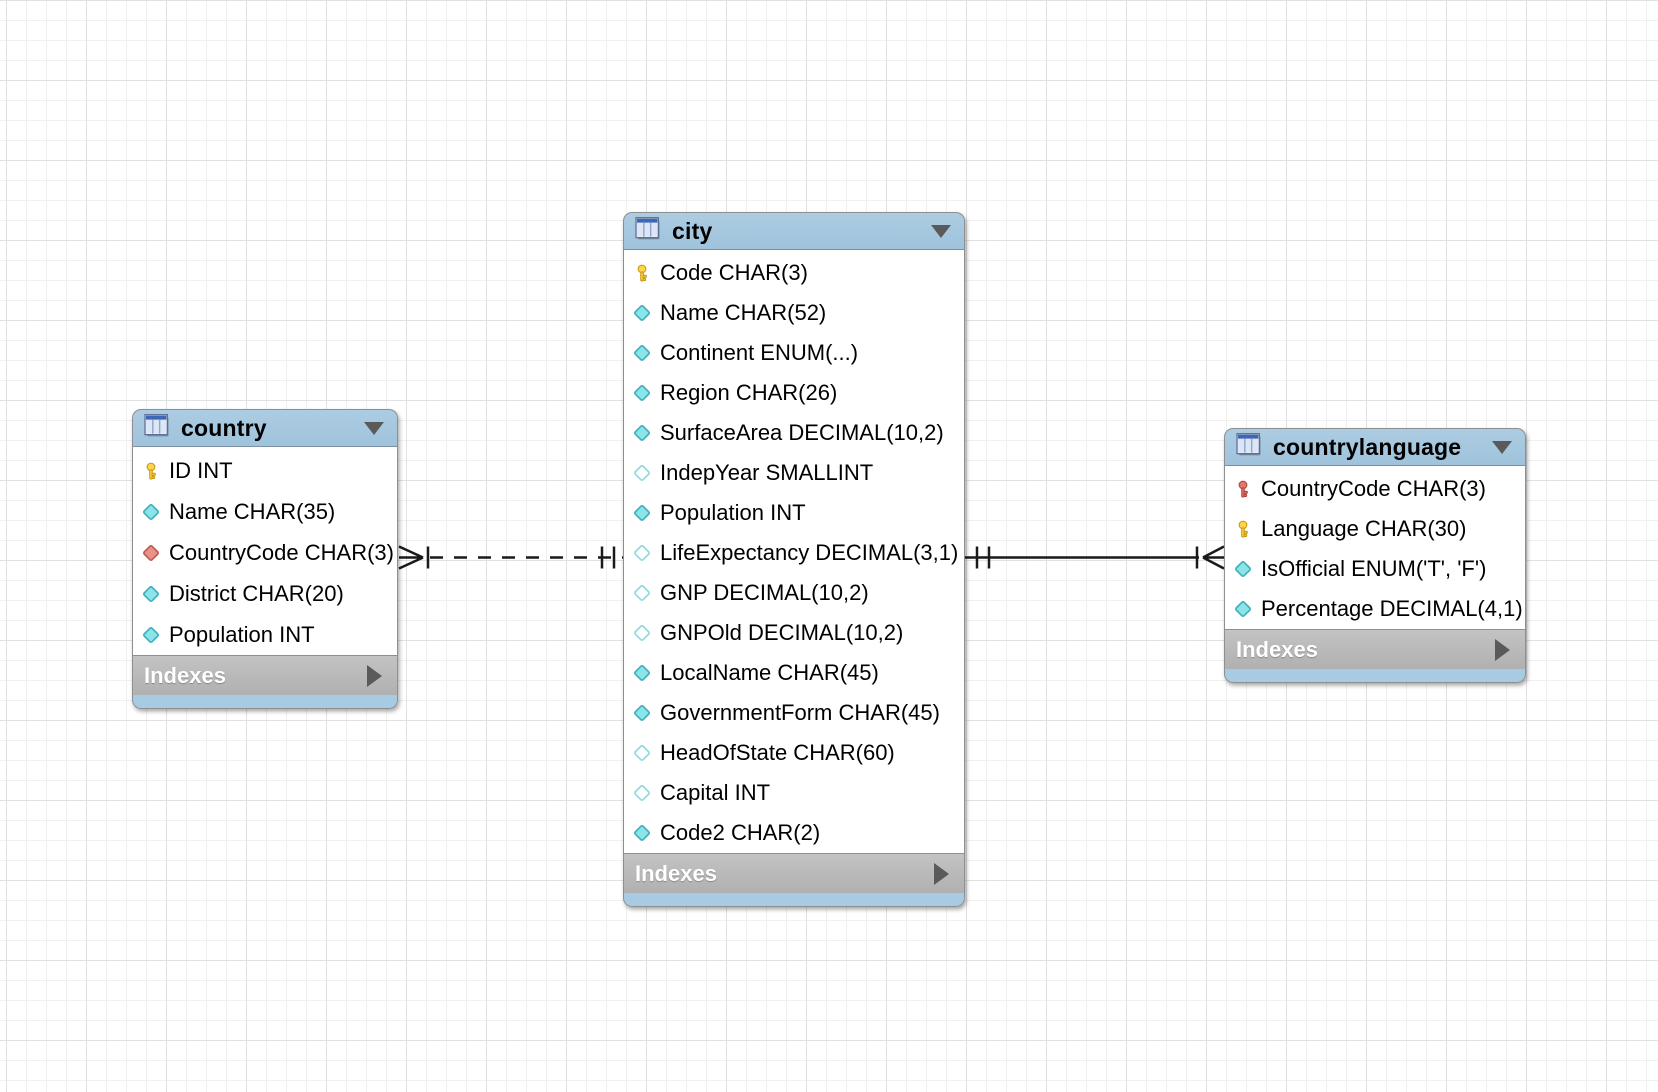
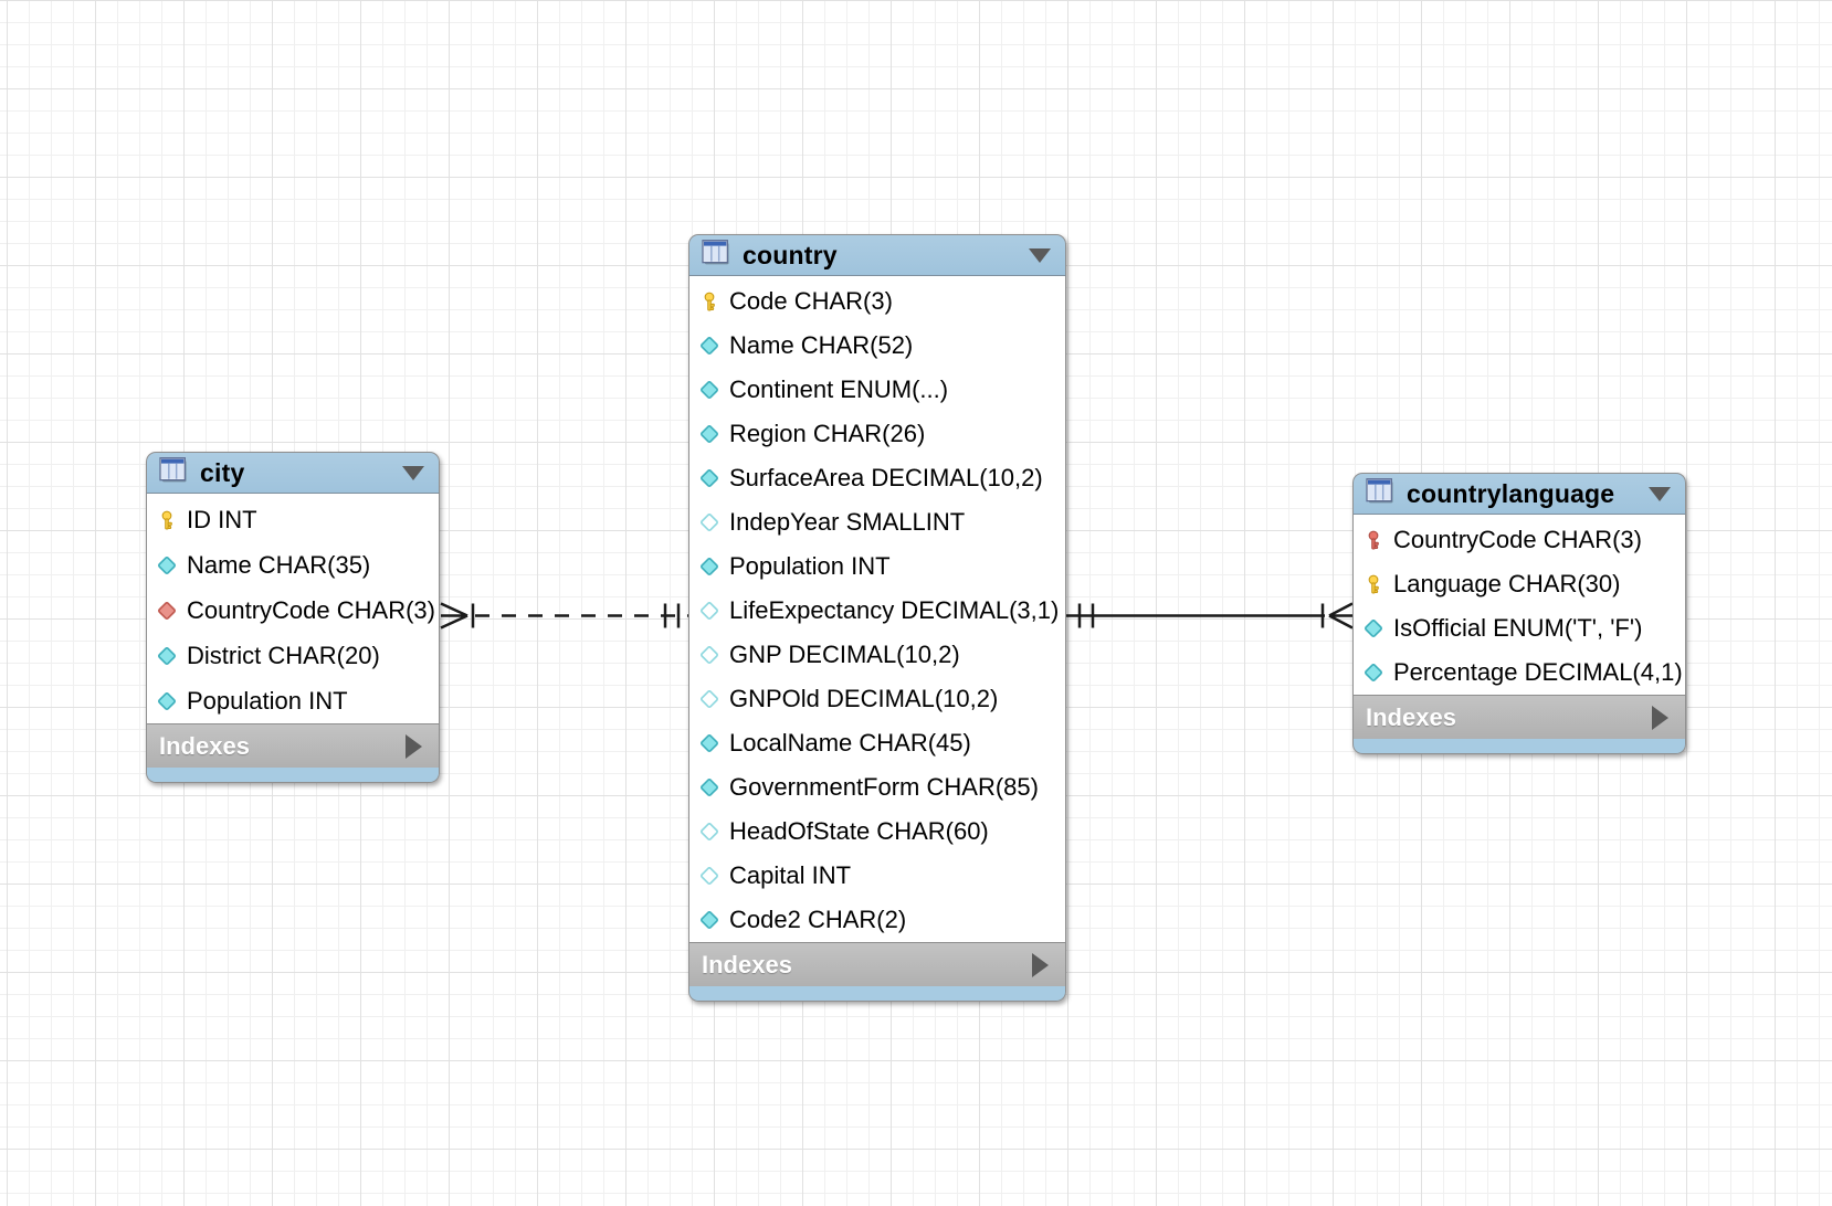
- country
+ city
  ID INT
  Name CHAR(35)
  CountryCode CHAR(3)
  District CHAR(20)
  Population INT
  Indexes
- city
+ country
  Code CHAR(3)
  Name CHAR(52)
  Continent ENUM(...)
  Region CHAR(26)
  SurfaceArea DECIMAL(10,2)
  IndepYear SMALLINT
  Population INT
  LifeExpectancy DECIMAL(3,1)
  GNP DECIMAL(10,2)
  GNPOld DECIMAL(10,2)
  LocalName CHAR(45)
- GovernmentForm CHAR(45)
+ GovernmentForm CHAR(85)
  HeadOfState CHAR(60)
  Capital INT
  Code2 CHAR(2)
  Indexes
  countrylanguage
  CountryCode CHAR(3)
  Language CHAR(30)
  IsOfficial ENUM('T', 'F')
  Percentage DECIMAL(4,1)
  Indexes
